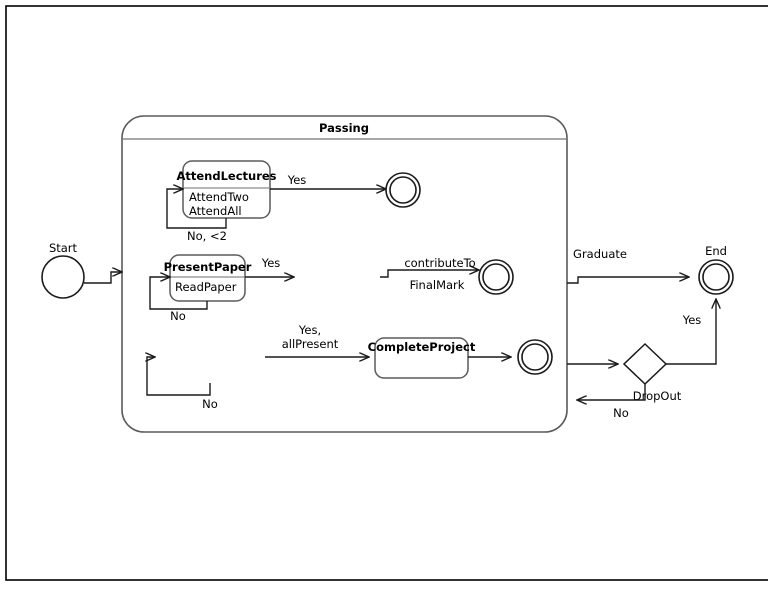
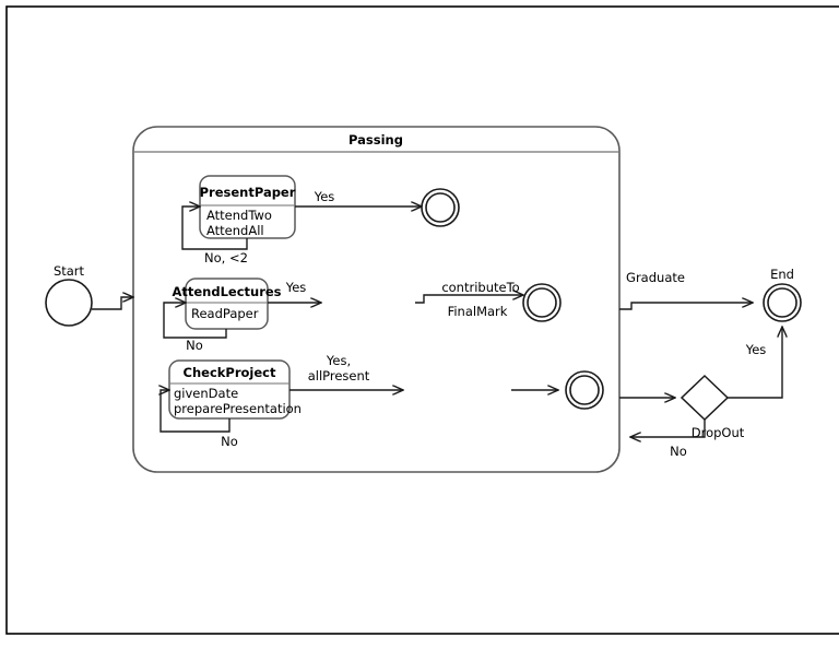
  Passing
  Start
- AttendLectures
+ PresentPaper
  AttendTwo
  AttendAll
  Yes
  No, <2
- PresentPaper
+ AttendLectures
  ReadPaper
  Yes
  No
  contributeTo
  FinalMark
+ CheckProject
+ givenDate
+ preparePresentation
  Yes,
  allPresent
  No
- CompleteProject
  Graduate
  DropOut
  Yes
  No
  End
